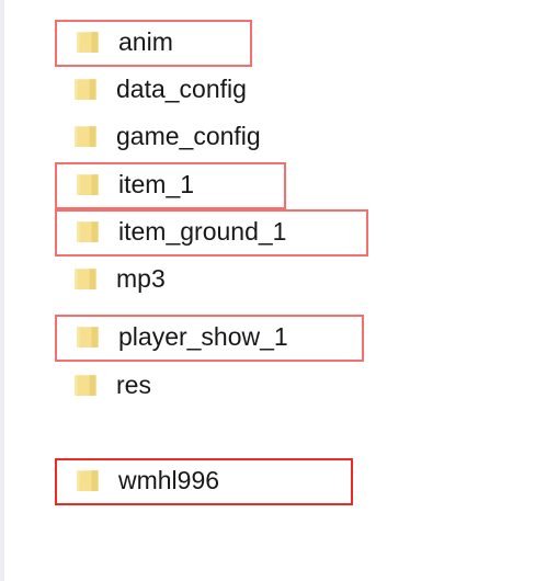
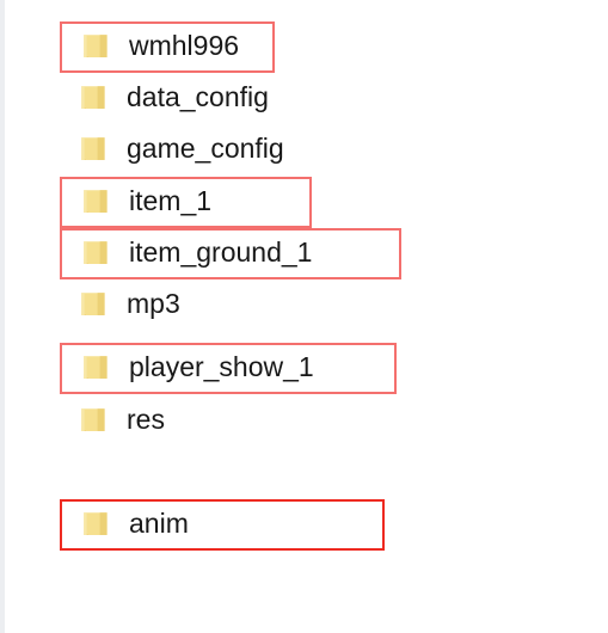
- anim
+ wmhl996
  data_config
  game_config
  item_1
  item_ground_1
  mp3
  player_show_1
  res
- wmhl996
+ anim
